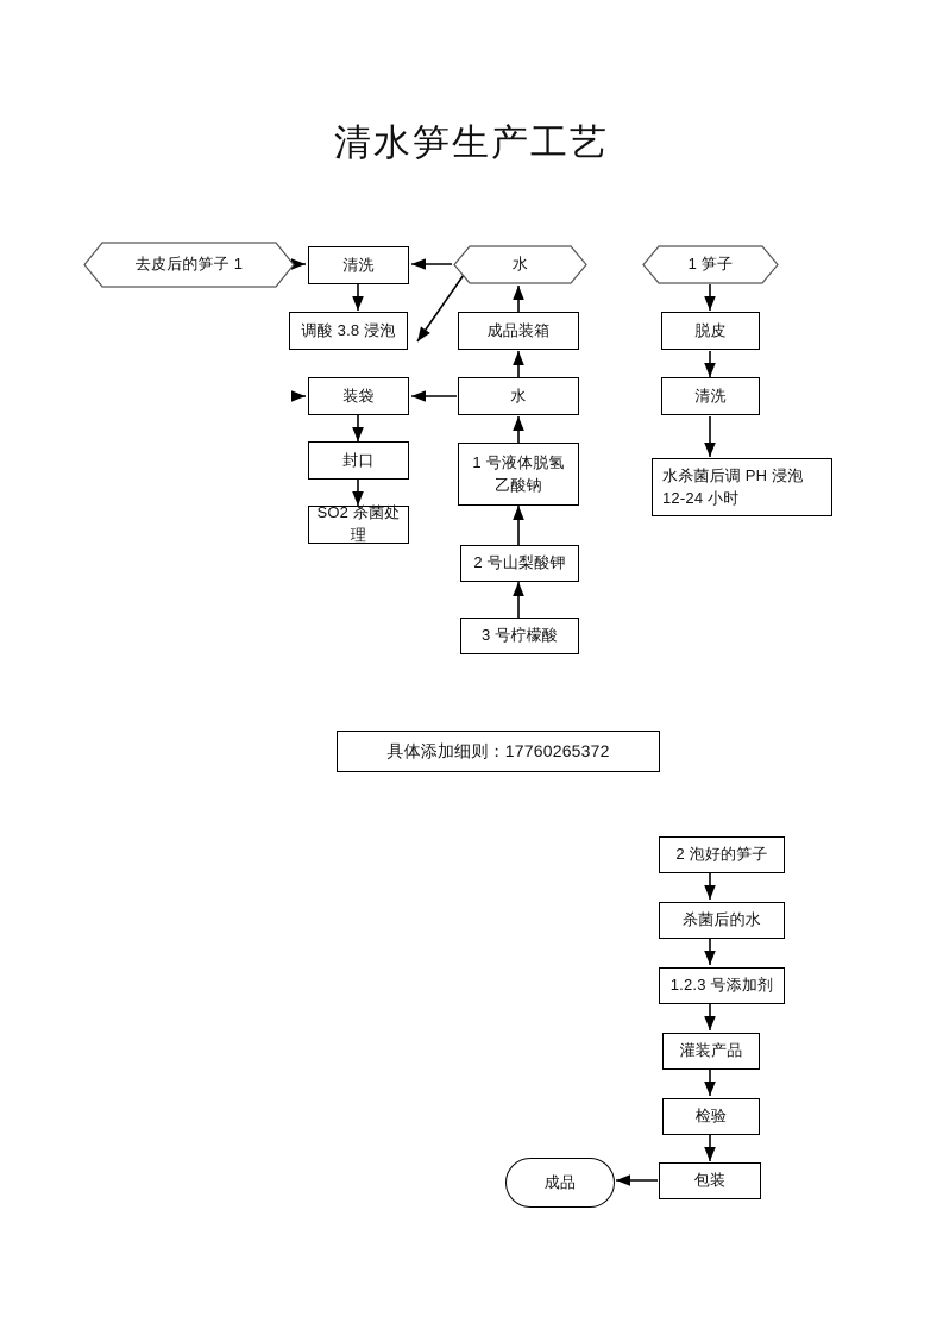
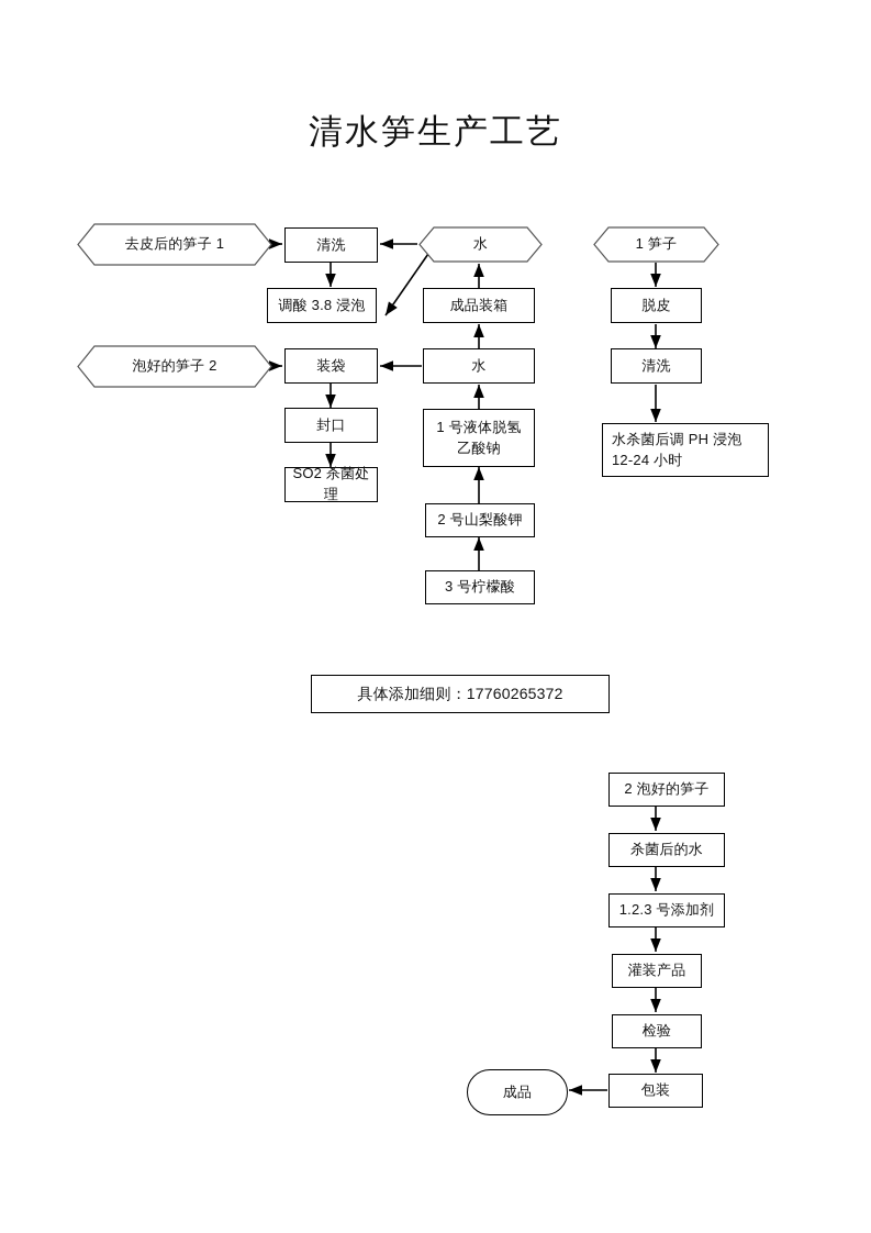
  清水笋生产工艺
  去皮后的笋子 1
  清洗
  水
  调酸 3.8 浸泡
  成品装箱
+ 泡好的笋子 2
  装袋
  水
  封口
  1 号液体脱氢
  乙酸钠
  SO2 杀菌处理
  2 号山梨酸钾
  3 号柠檬酸
  1 笋子
  脱皮
  清洗
  水杀菌后调 PH 浸泡
  12-24 小时
  具体添加细则：17760265372
  2 泡好的笋子
  杀菌后的水
  1.2.3 号添加剂
  灌装产品
  检验
  包装
  成品
